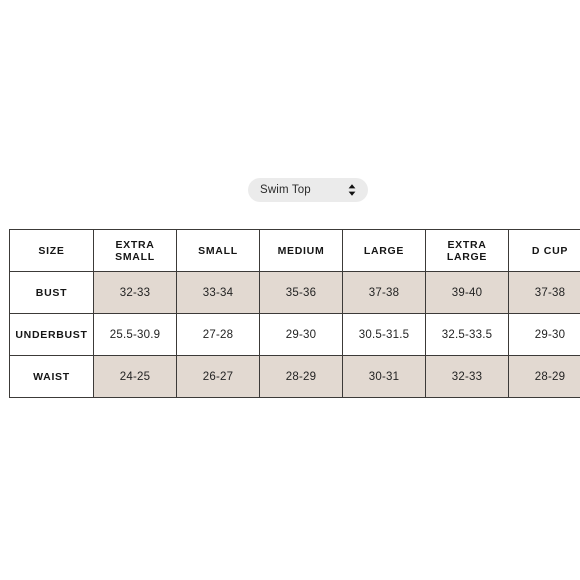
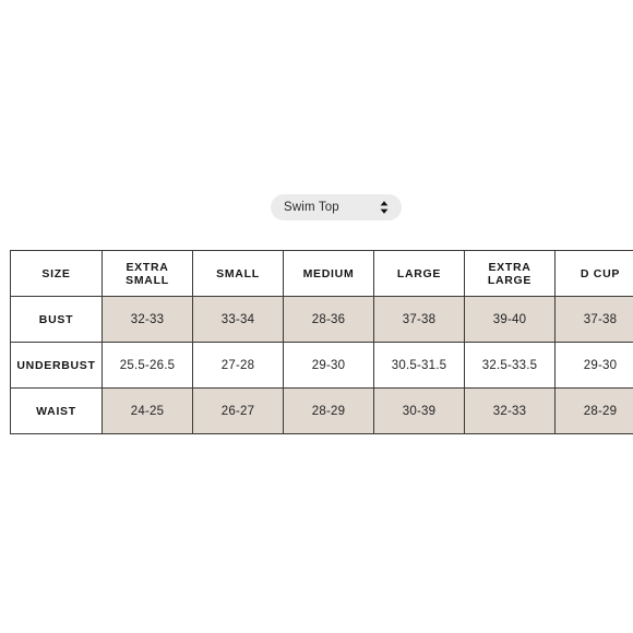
  Swim Top
  SIZE	EXTRA SMALL	SMALL	MEDIUM	LARGE	EXTRA LARGE	D CUP
- BUST	32-33	33-34	35-36	37-38	39-40	37-38
+ BUST	32-33	33-34	28-36	37-38	39-40	37-38
- UNDERBUST	25.5-30.9	27-28	29-30	30.5-31.5	32.5-33.5	29-30
+ UNDERBUST	25.5-26.5	27-28	29-30	30.5-31.5	32.5-33.5	29-30
- WAIST	24-25	26-27	28-29	30-31	32-33	28-29
+ WAIST	24-25	26-27	28-29	30-39	32-33	28-29
